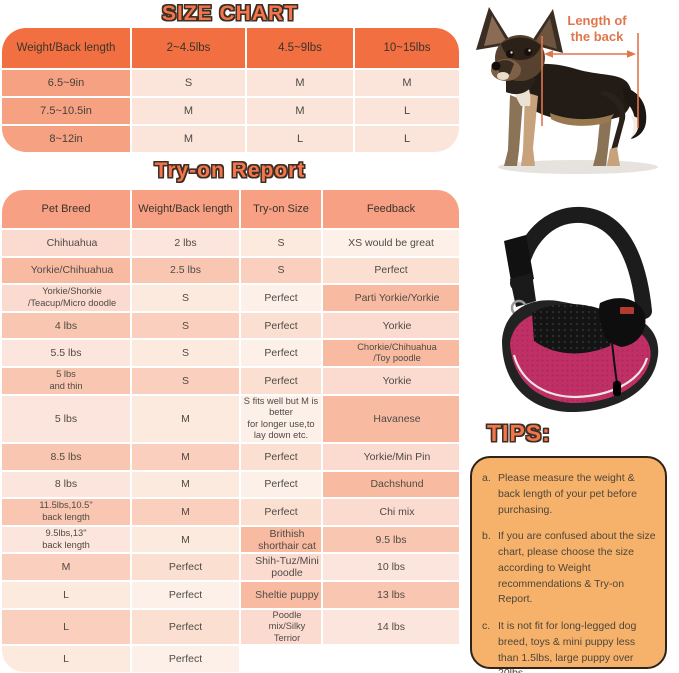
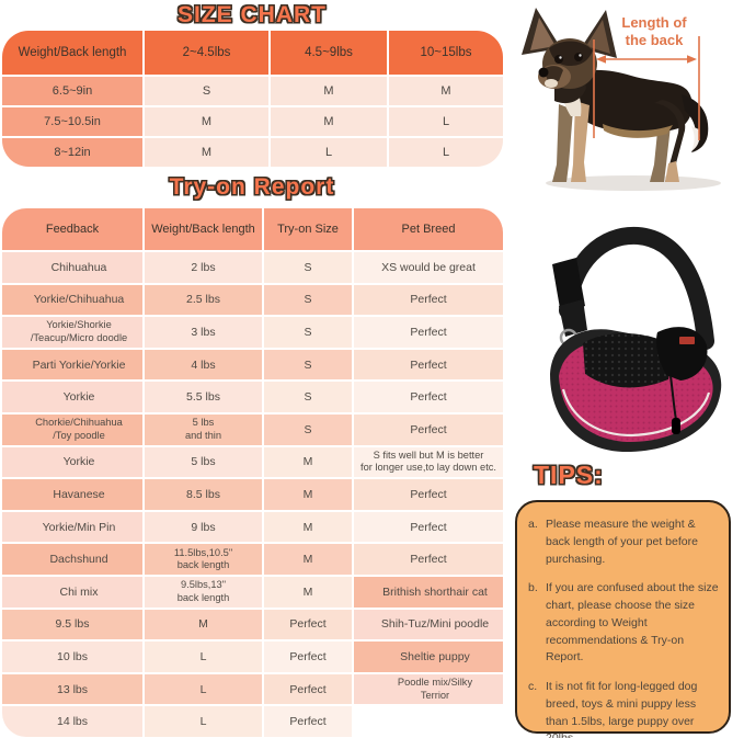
  SIZE CHART
  Weight/Back length
  2~4.5lbs
  4.5~9lbs
  10~15lbs
  6.5~9in
  S
  M
  M
  7.5~10.5in
  M
  M
  L
  8~12in
  M
  L
  L
  Length of
  the back
  Try-on Report
- Pet Breed
+ Feedback
  Weight/Back length
  Try-on Size
- Feedback
+ Pet Breed
  Chihuahua
  2 lbs
  S
  XS would be great
  Yorkie/Chihuahua
  2.5 lbs
  S
  Perfect
  Yorkie/Shorkie
  /Teacup/Micro doodle
+ 3 lbs
  S
  Perfect
  Parti Yorkie/Yorkie
  4 lbs
  S
  Perfect
  Yorkie
  5.5 lbs
  S
  Perfect
  Chorkie/Chihuahua
  /Toy poodle
  5 lbs
  and thin
  S
  Perfect
  Yorkie
  5 lbs
  M
  S fits well but M is better
  for longer use,to lay down etc.
  Havanese
  8.5 lbs
  M
  Perfect
  Yorkie/Min Pin
- 8 lbs
+ 9 lbs
  M
  Perfect
  Dachshund
  11.5lbs,10.5"
  back length
  M
  Perfect
  Chi mix
  9.5lbs,13"
  back length
  M
  Brithish shorthair cat
  9.5 lbs
  M
  Perfect
  Shih-Tuz/Mini poodle
  10 lbs
  L
  Perfect
  Sheltie puppy
  13 lbs
  L
  Perfect
  Poodle mix/Silky
  Terrior
  14 lbs
  L
  Perfect
  TIPS:
  a.
  Please measure the weight & back length of your pet before purchasing.
  b.
  If you are confused about the size chart, please choose the size according to Weight recommendations & Try-on Report.
  c.
  It is not fit for long-legged dog breed, toys & mini puppy less than 1.5lbs, large puppy over
